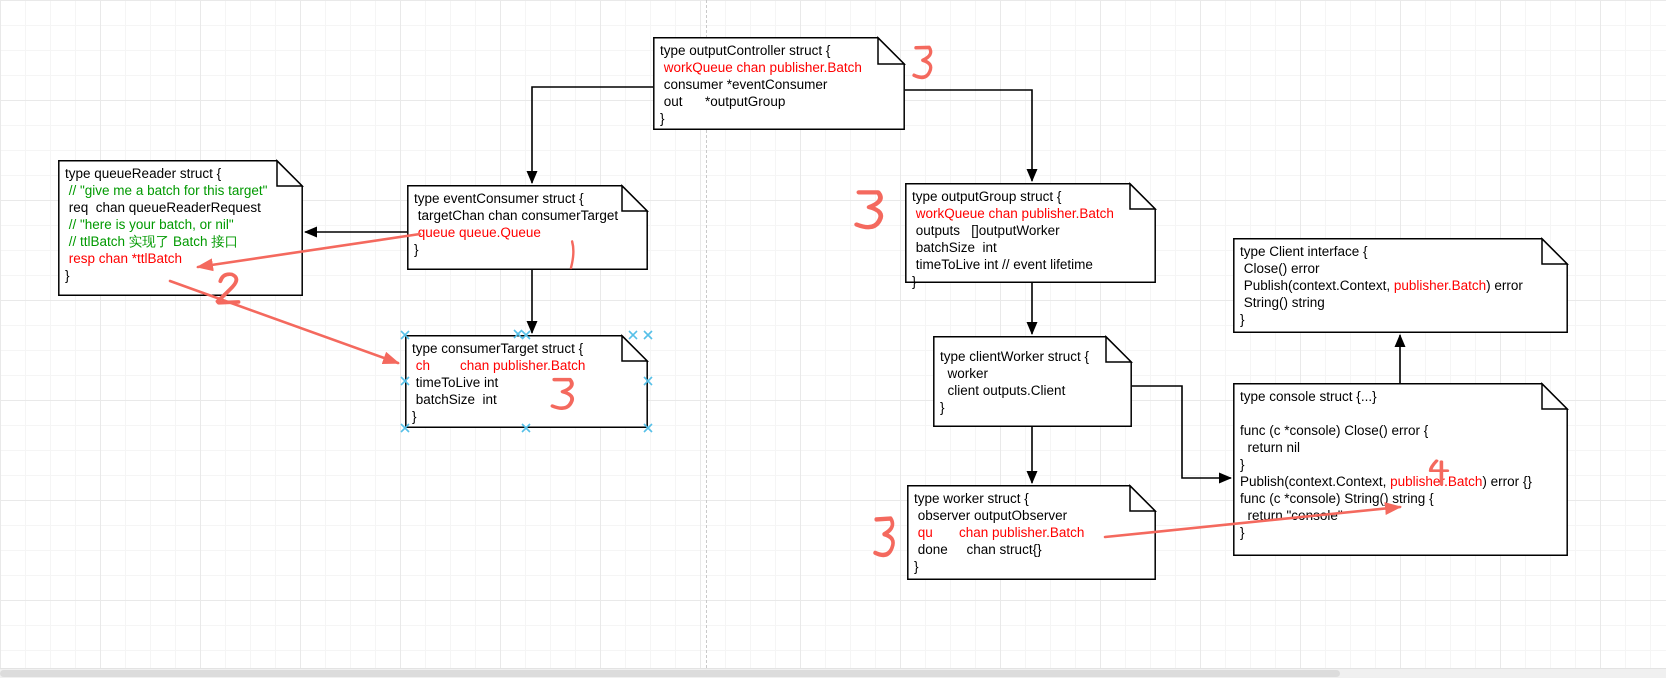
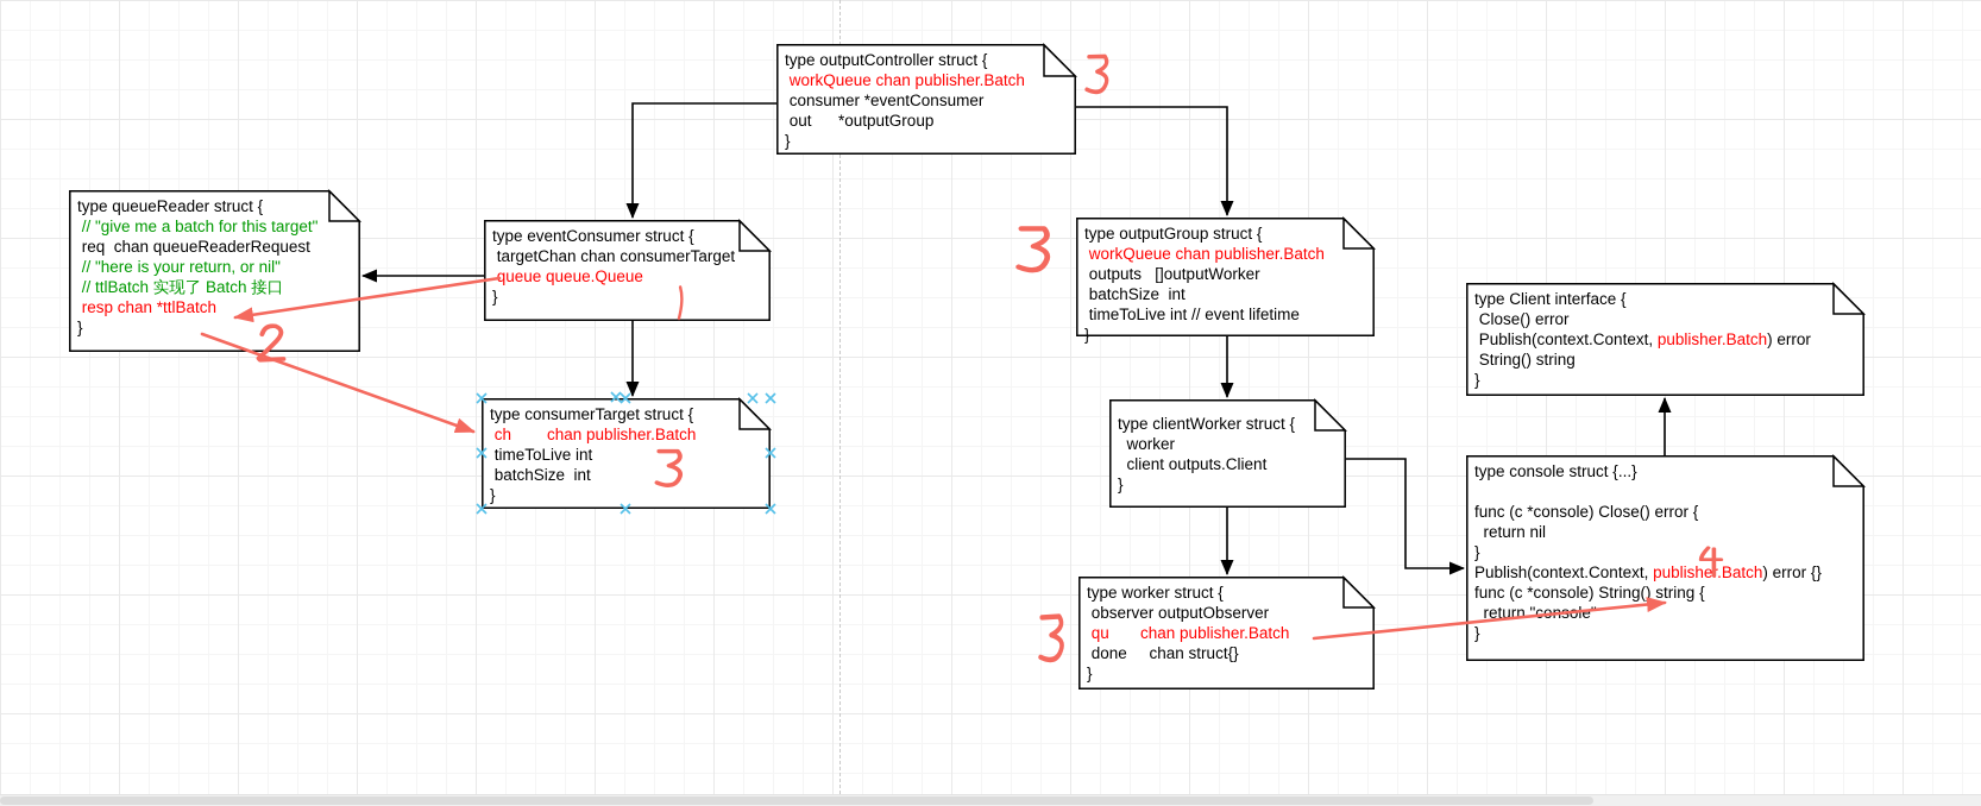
  type outputController struct {
  workQueue chan publisher.Batch
  consumer *eventConsumer
  out *outputGroup
  }
  type queueReader struct {
  // "give me a batch for this target"
  req chan queueReaderRequest
- // "here is your batch, or nil"
+ // "here is your return, or nil"
  // ttlBatch 实现了 Batch 接口
  resp chan *ttlBatch
  }
  type eventConsumer struct {
  targetChan chan consumerTarget
  queue queue.Queue
  }
  type consumerTarget struct {
  ch chan publisher.Batch
  timeToLive int
  batchSize int
  }
  type outputGroup struct {
  workQueue chan publisher.Batch
  outputs []outputWorker
  batchSize int
  timeToLive int // event lifetime
  }
  type clientWorker struct {
  worker
  client outputs.Client
  }
  type worker struct {
  observer outputObserver
  qu chan publisher.Batch
  done chan struct{}
  }
  type Client interface {
  Close() error
  Publish(context.Context, publisher.Batch) error
  String() string
  }
  type console struct {...}
  func (c *console) Close() error {
  return nil
  }
  Publish(context.Context, publishe.Batch) error {}
  func (c *console) String() string {
  return "coe"
  }
